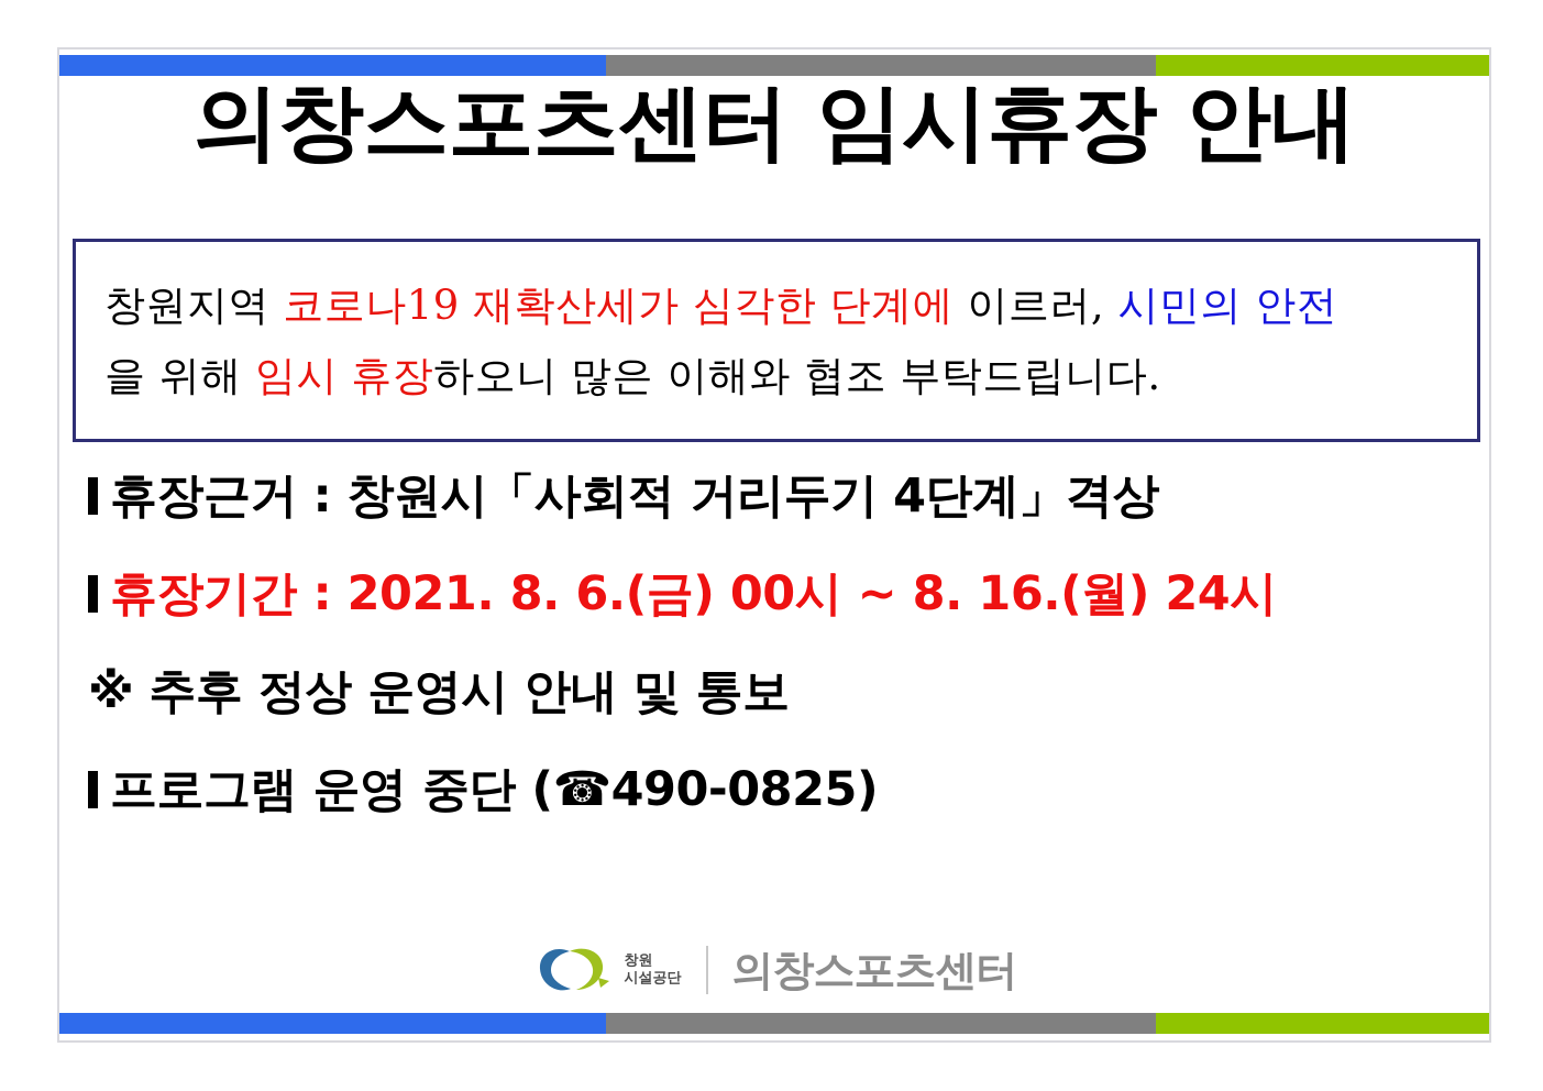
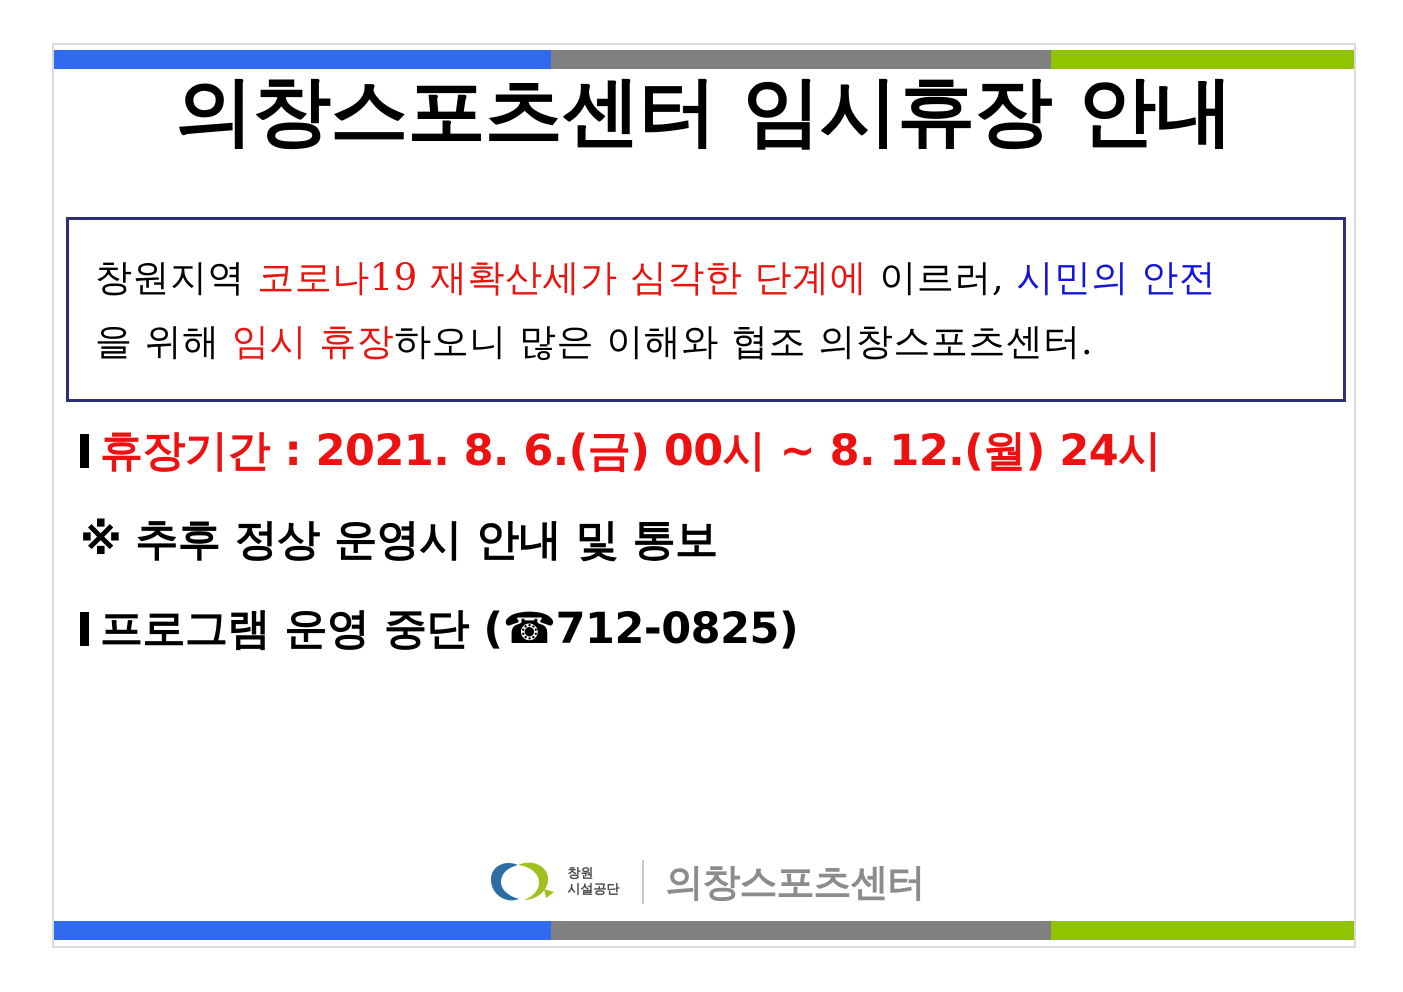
  의창스포츠센터 임시휴장 안내
  창원지역 코로나19 재확산세가 심각한 단계에 이르러, 시민의 안전
- 을 위해 임시 휴장하오니 많은 이해와 협조 부탁드립니다.
+ 을 위해 임시 휴장하오니 많은 이해와 협조 의창스포츠센터.
- 휴장근거 : 창원시「사회적 거리두기 4단계」격상
- 휴장기간 : 2021. 8. 6.(금) 00시 ~ 8. 16.(월) 24시
+ 휴장기간 : 2021. 8. 6.(금) 00시 ~ 8. 12.(월) 24시
  ※ 추후 정상 운영시 안내 및 통보
- 프로그램 운영 중단 (☎490-0825)
+ 프로그램 운영 중단 (☎712-0825)
  창원
  시설공단
  의창스포츠센터
